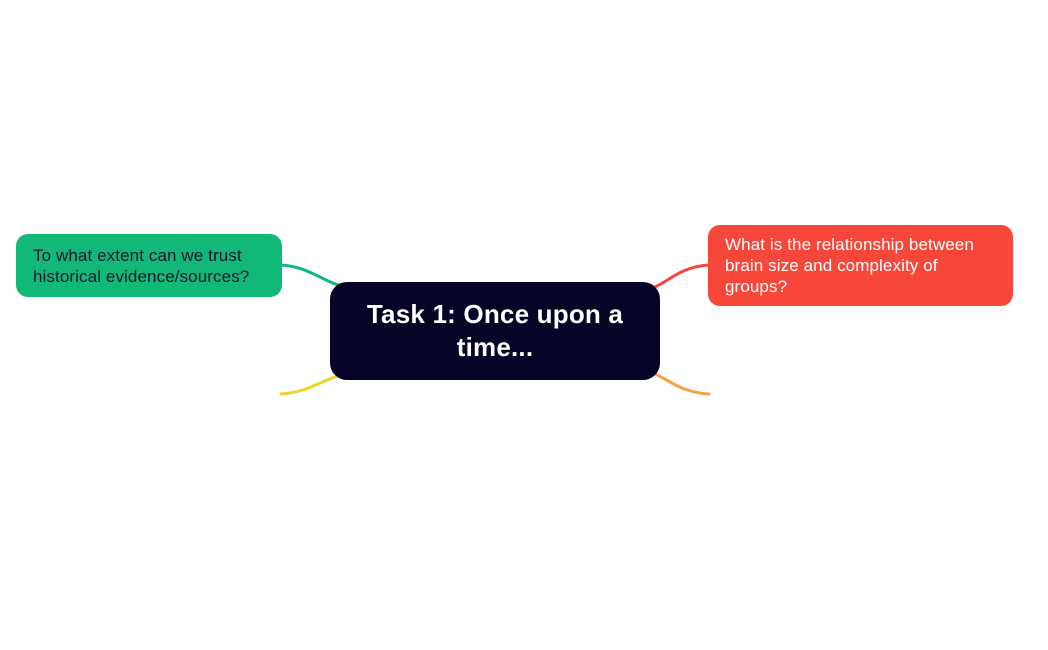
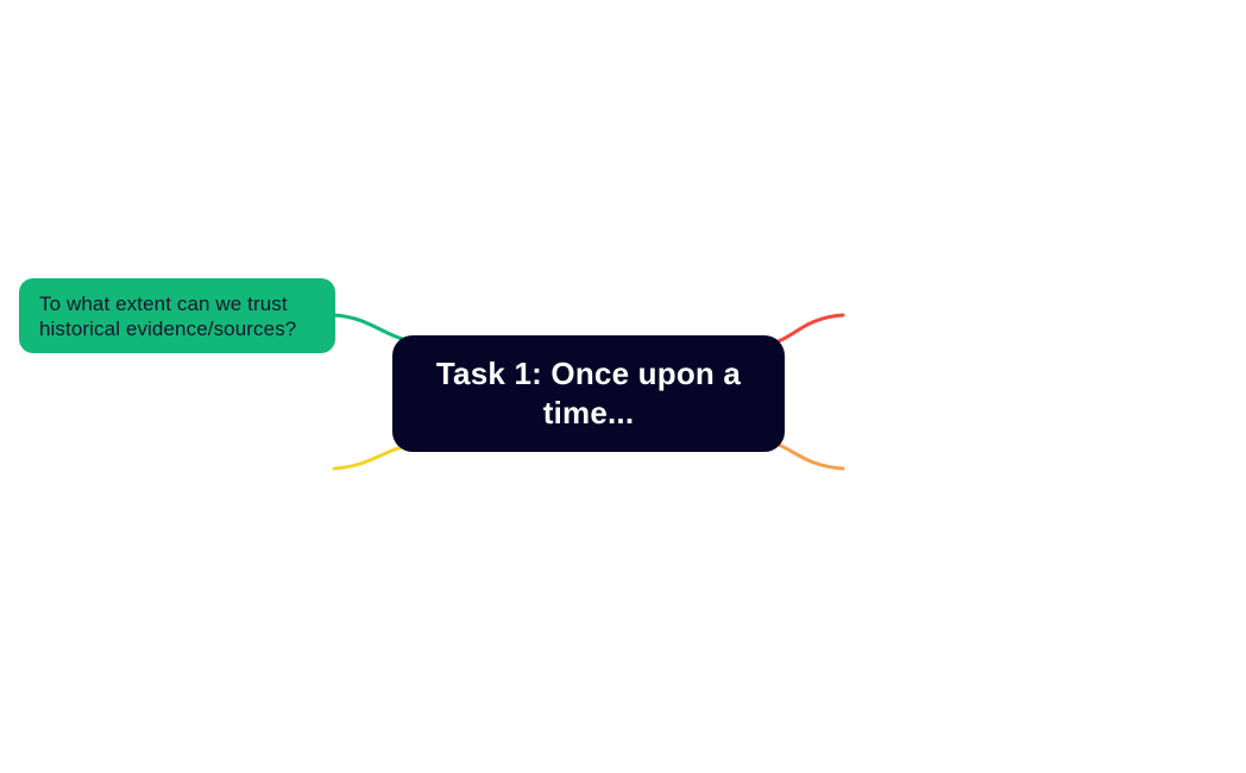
  Task 1: Once upon a time...
  To what extent can we trust historical evidence/sources?
- What is the relationship between brain size and complexity of groups?
